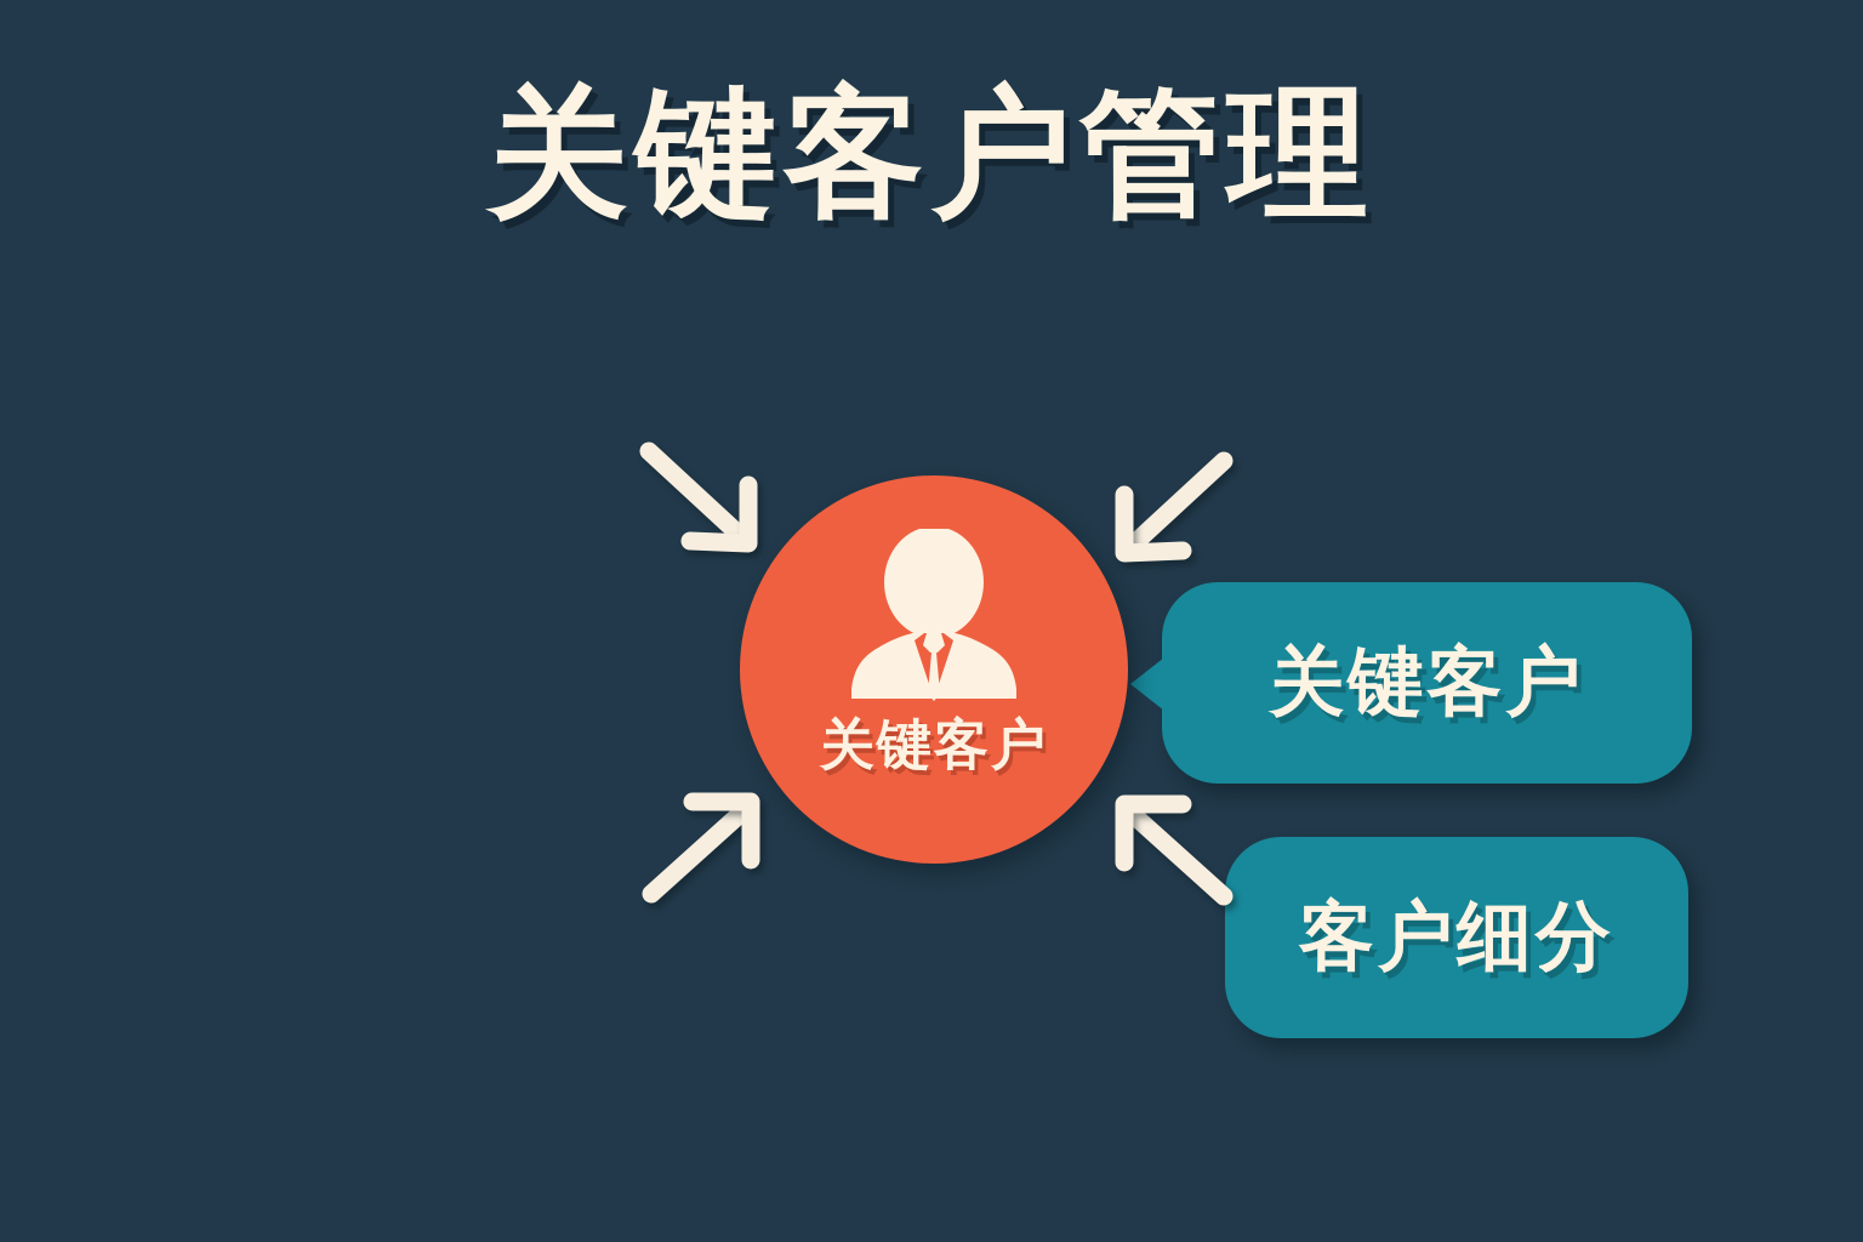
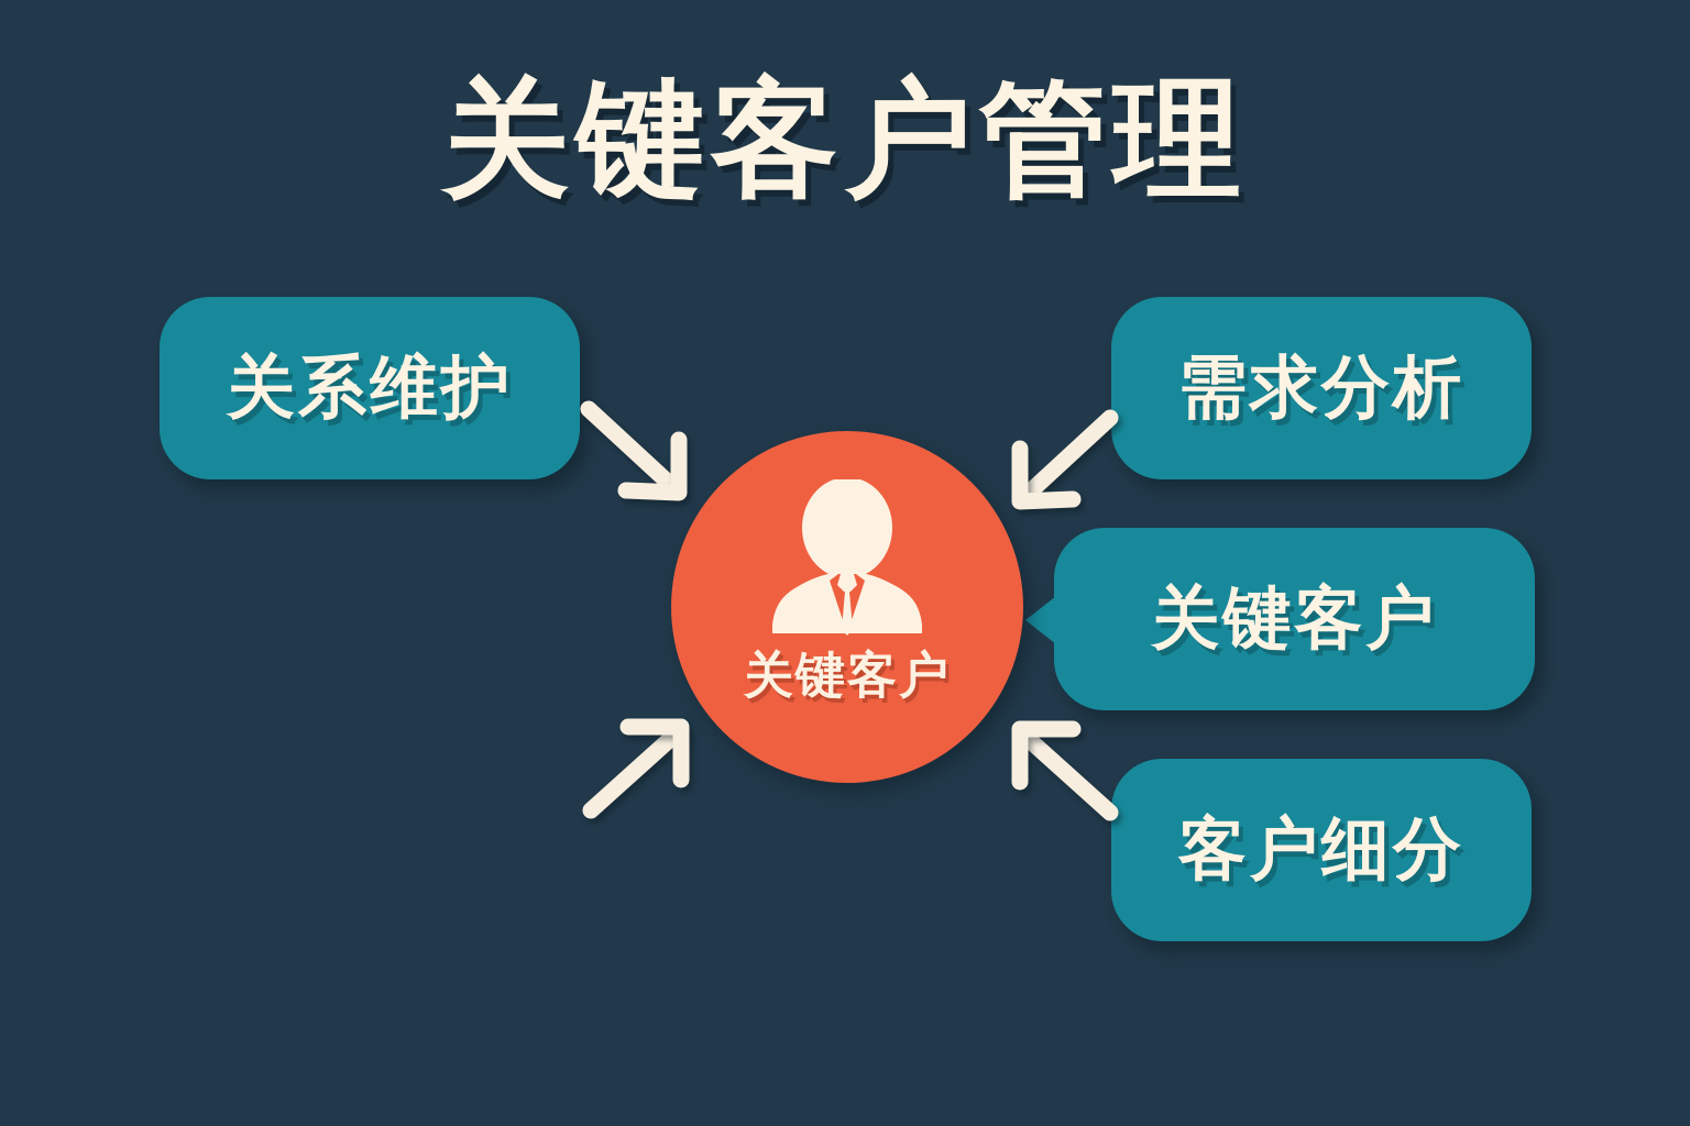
  关键客户管理
+ 关系维护
+ 需求分析
  关键客户
  客户细分
  关键客户
